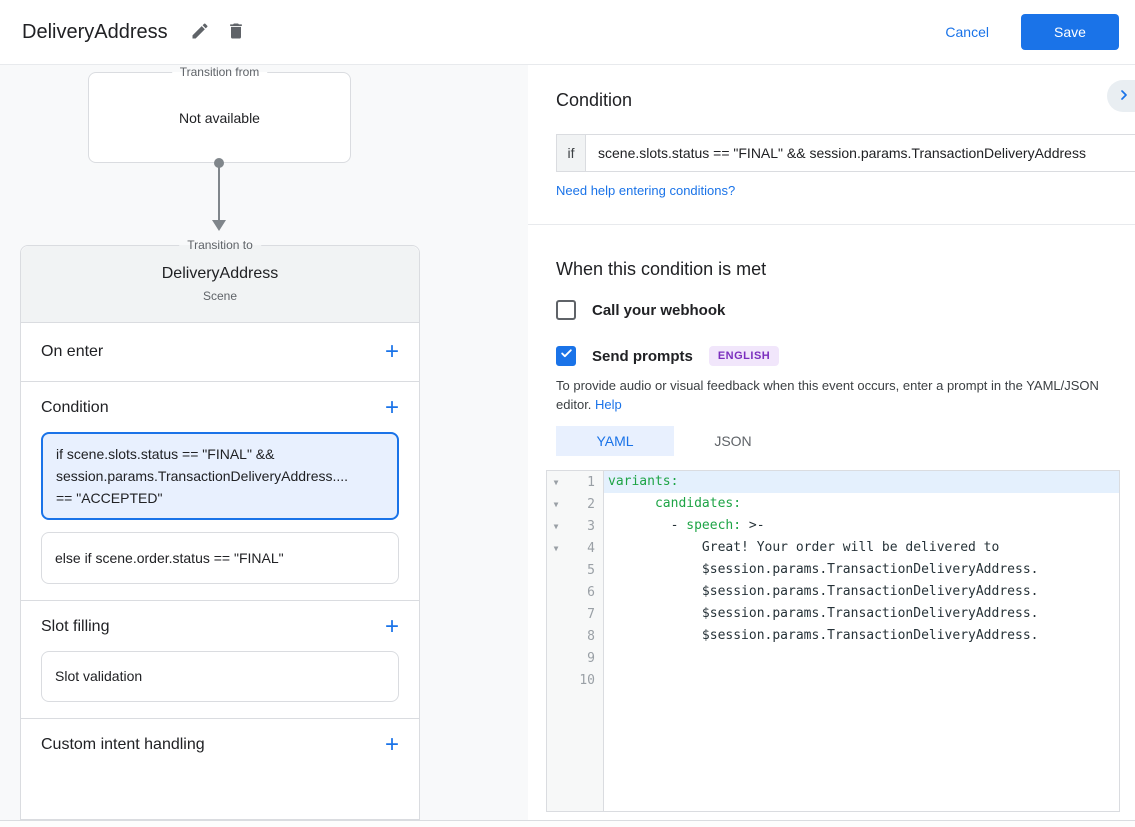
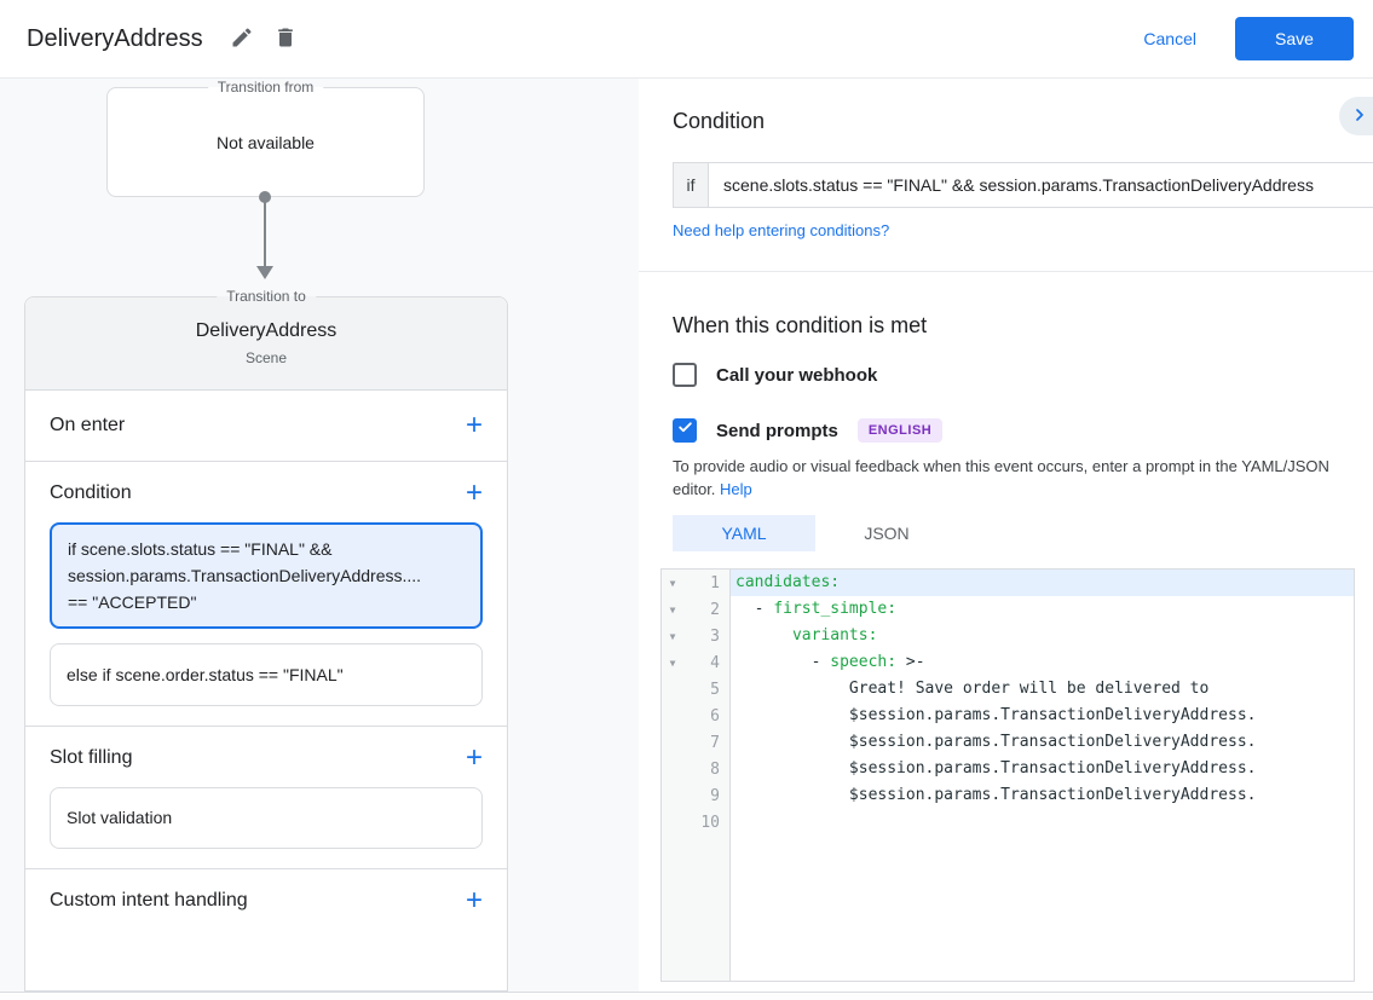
  DeliveryAddress
  Cancel
  Save
  Transition from
  Not available
  Transition to
  DeliveryAddress
  Scene
  On enter
  +
  Condition
  +
  if scene.slots.status == "FINAL" &&
  session.params.TransactionDeliveryAddress....
  == "ACCEPTED"
  else if scene.order.status == "FINAL"
  Slot filling
  +
  Slot validation
  Custom intent handling
  +
  Condition
  if
  scene.slots.status == "FINAL" && session.params.TransactionDeliveryAddress
  Need help entering conditions?
  When this condition is met
  Call your webhook
  Send prompts
  ENGLISH
  To provide audio or visual feedback when this event occurs, enter a prompt in the YAML/JSON editor. Help
  YAML
  JSON
  ▼
  1
  ▼
  2
  ▼
  3
  ▼
  4
  5
  6
  7
  8
  9
  10
- variants:
+ candidates:
+ - first_simple:
- candidates:
+ variants:
  - speech: >-
- Great! Your order will be delivered to
+ Great! Save order will be delivered to
  $session.params.TransactionDeliveryAddress.
  $session.params.TransactionDeliveryAddress.
  $session.params.TransactionDeliveryAddress.
  $session.params.TransactionDeliveryAddress.
